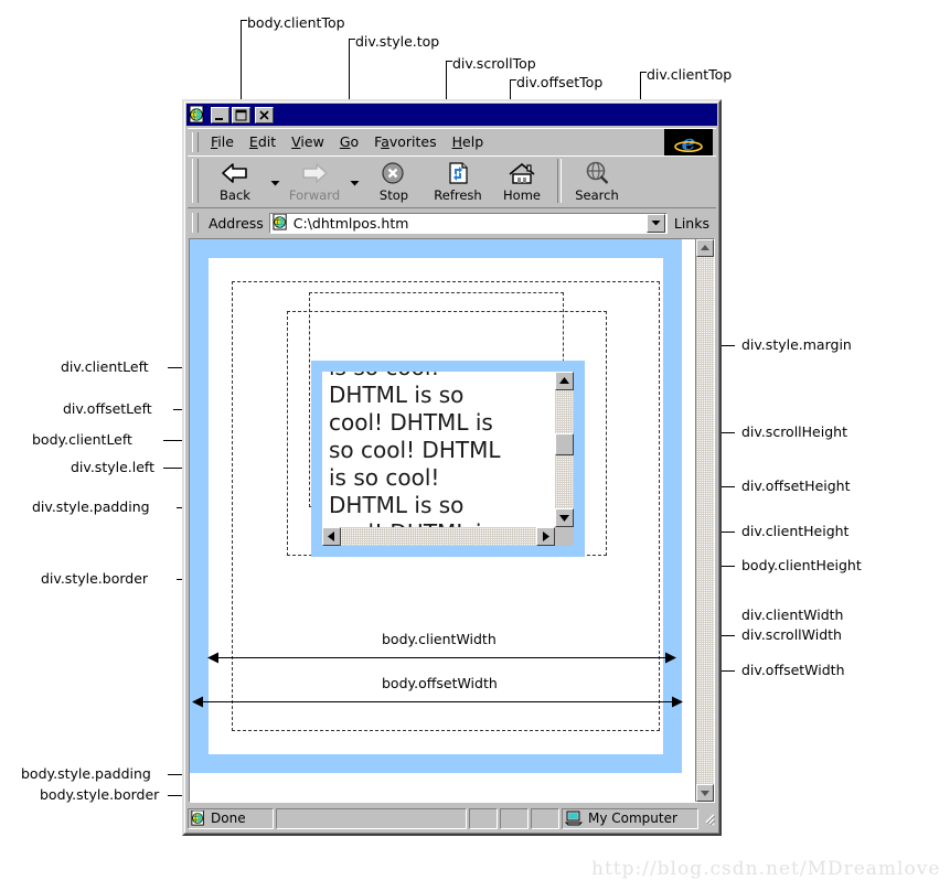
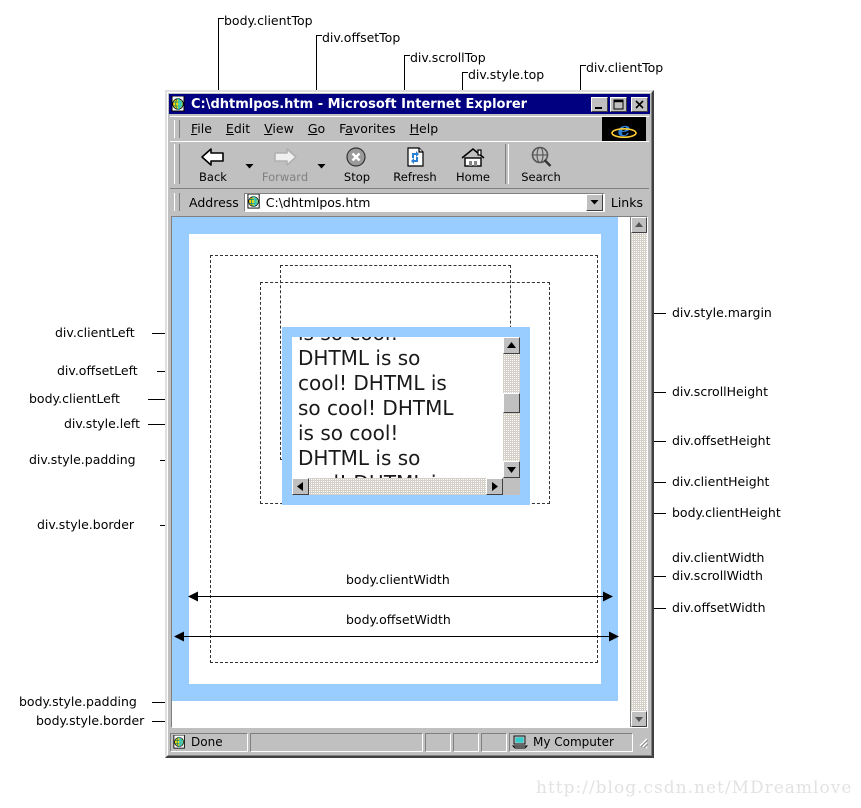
  body.clientTop
- div.style.top
+ div.offsetTop
  div.scrollTop
- div.offsetTop
+ div.style.top
  div.clientTop
  div.clientLeft
  div.offsetLeft
  body.clientLeft
  div.style.left
  div.style.padding
  div.style.border
  div.style.margin
  div.scrollHeight
  div.offsetHeight
  div.clientHeight
  body.clientHeight
  div.clientWidth
  div.scrollWidth
  div.offsetWidth
  body.style.padding
  body.style.border
+ C:\dhtmlpos.htm - Microsoft Internet Explorer
  File
  Edit
  View
  Go
  Favorites
  Help
  Back
  Forward
  Stop
  Refresh
  Home
  Search
  Address
  C:\dhtmlpos.htm
  Links
  body.clientWidth
  body.offsetWidth
  Done
  My Computer
  http://blog.csdn.net/MDreamlove
